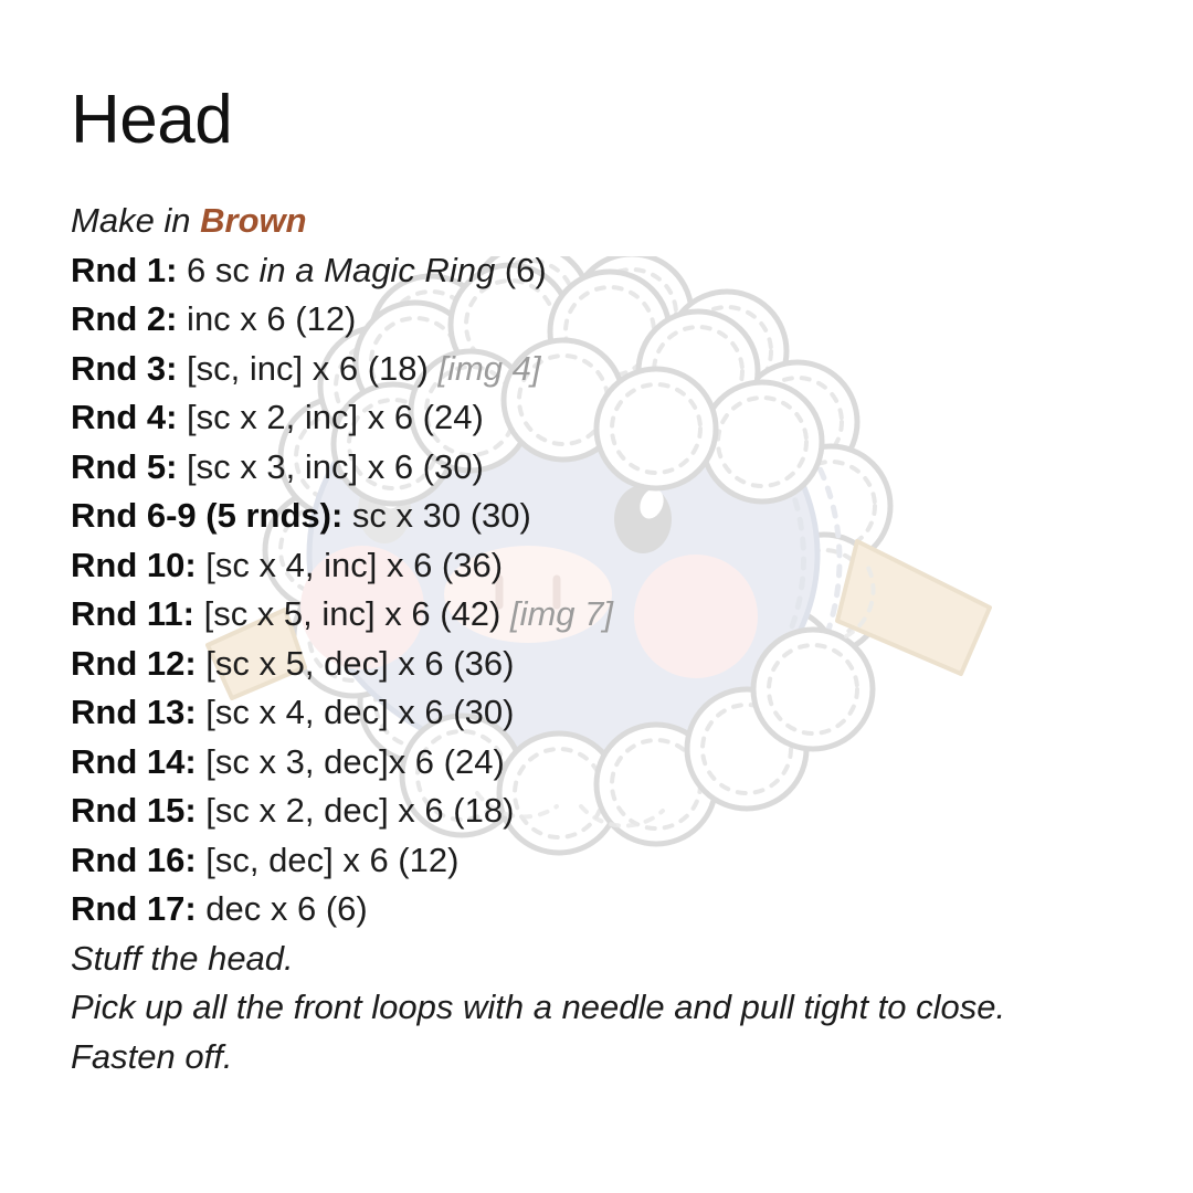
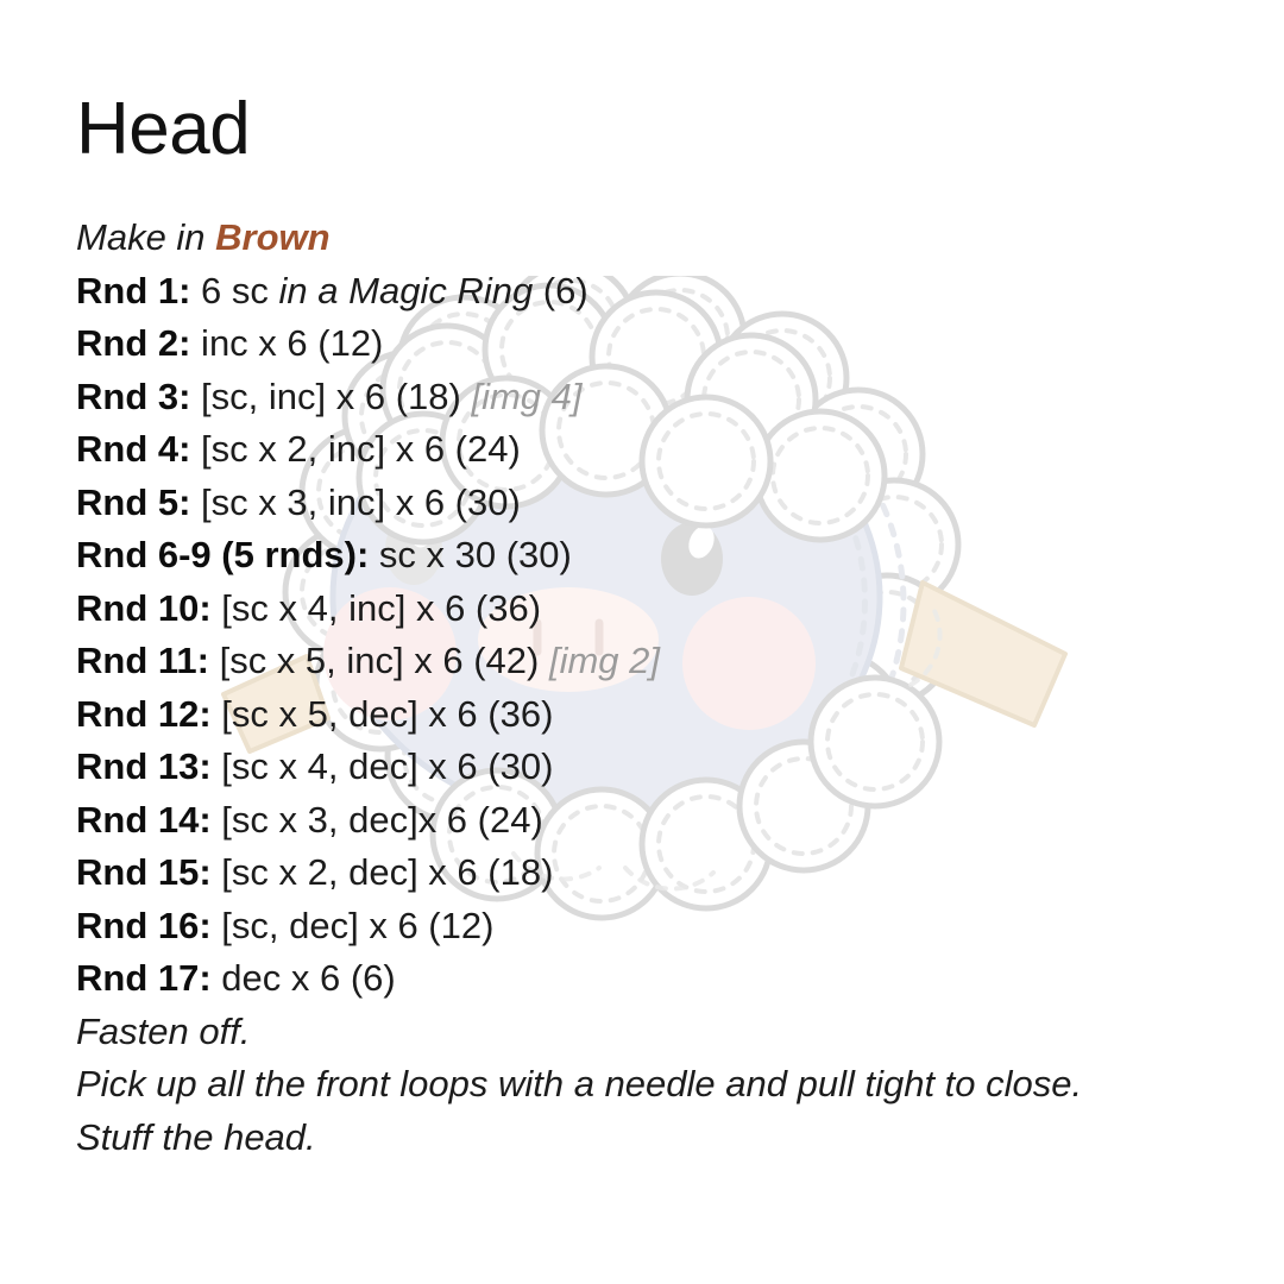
  Head
  Make in Brown
  Rnd 1: 6 sc in a Magic Ring (6)
  Rnd 2: inc x 6 (12)
  Rnd 3: [sc, inc] x 6 (18) [img 4]
  Rnd 4: [sc x 2, inc] x 6 (24)
  Rnd 5: [sc x 3, inc] x 6 (30)
  Rnd 6-9 (5 rnds): sc x 30 (30)
  Rnd 10: [sc x 4, inc] x 6 (36)
- Rnd 11: [sc x 5, inc] x 6 (42) [img 7]
+ Rnd 11: [sc x 5, inc] x 6 (42) [img 2]
  Rnd 12: [sc x 5, dec] x 6 (36)
  Rnd 13: [sc x 4, dec] x 6 (30)
  Rnd 14: [sc x 3, dec]x 6 (24)
  Rnd 15: [sc x 2, dec] x 6 (18)
  Rnd 16: [sc, dec] x 6 (12)
  Rnd 17: dec x 6 (6)
- Stuff the head.
+ Fasten off.
  Pick up all the front loops with a needle and pull tight to close.
- Fasten off.
+ Stuff the head.
